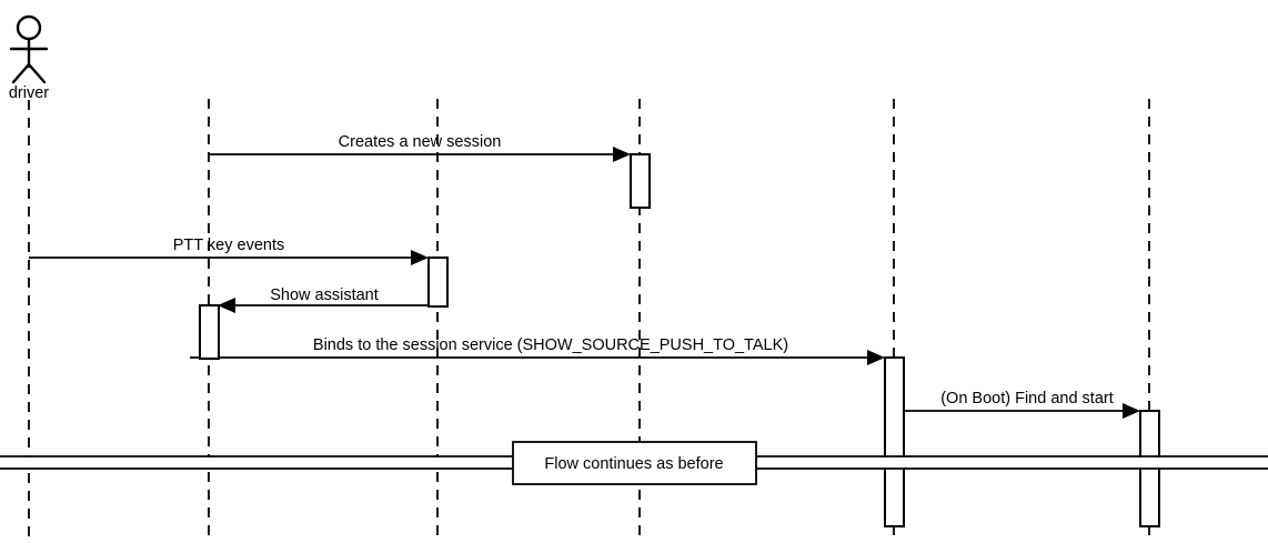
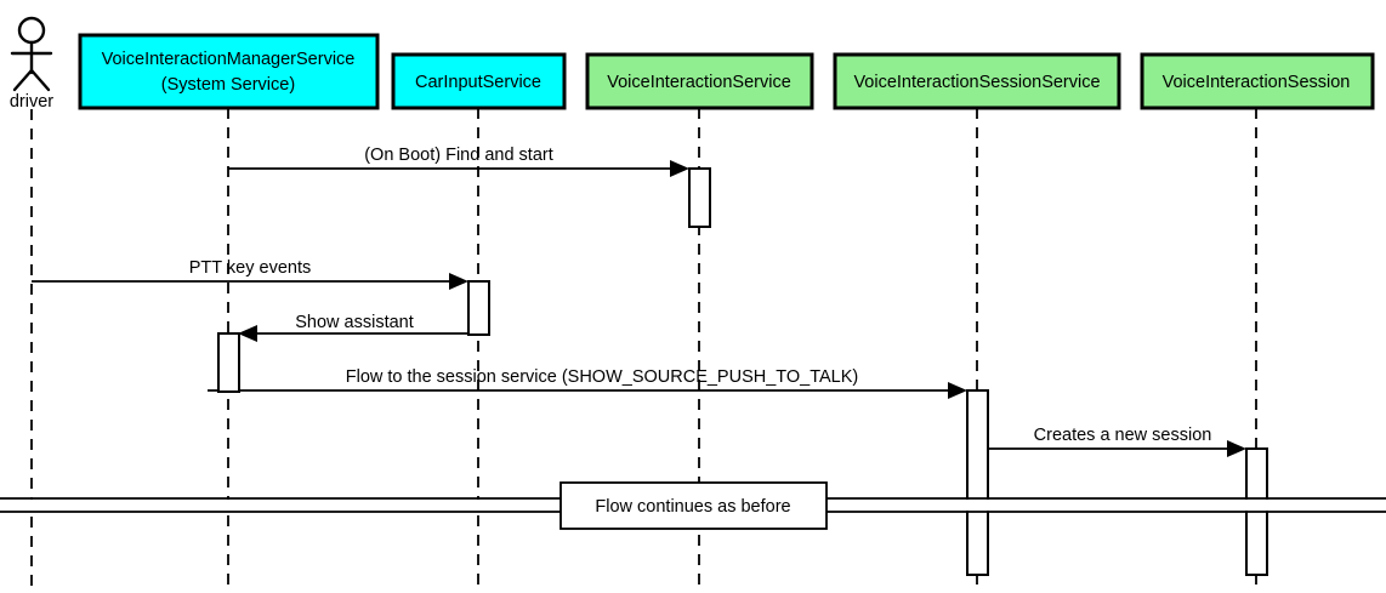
  driver
+ VoiceInteractionManagerService
+ (System Service)
+ CarInputService
+ VoiceInteractionService
+ VoiceInteractionSessionService
+ VoiceInteractionSession
- Creates a new session
+ (On Boot) Find and start
  PTT key events
  Show assistant
- Binds to the session service (SHOW_SOURCE_PUSH_TO_TALK)
+ Flow to the session service (SHOW_SOURCE_PUSH_TO_TALK)
- (On Boot) Find and start
+ Creates a new session
  Flow continues as before
